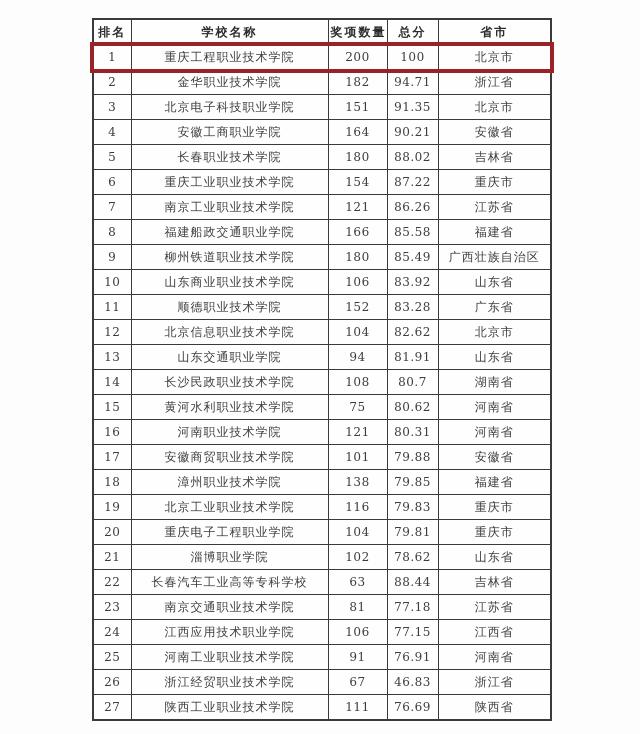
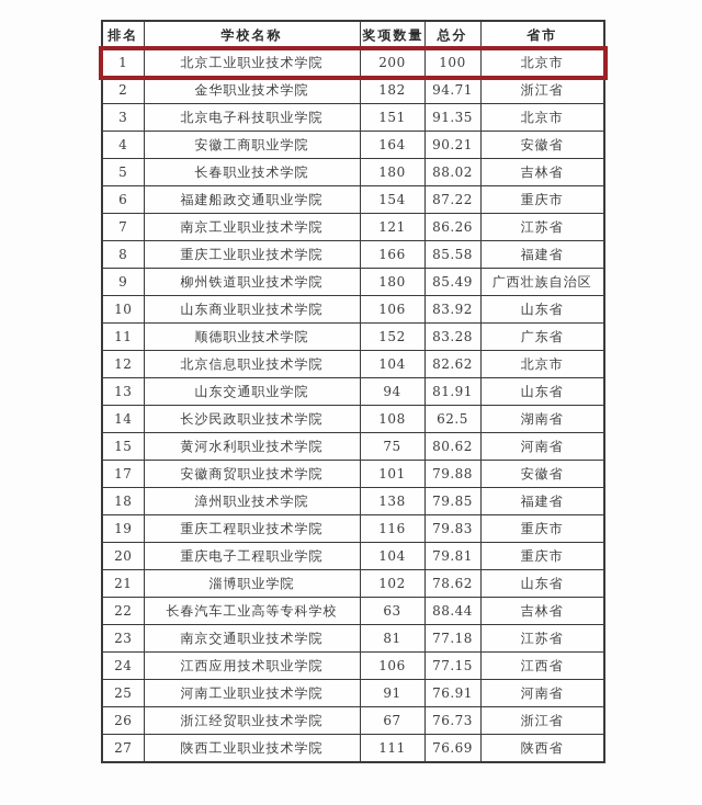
  排名	学校名称	奖项数量	总分	省市
- 1	重庆工程职业技术学院	200	100	北京市
+ 1	北京工业职业技术学院	200	100	北京市
  2	金华职业技术学院	182	94.71	浙江省
  3	北京电子科技职业学院	151	91.35	北京市
  4	安徽工商职业学院	164	90.21	安徽省
  5	长春职业技术学院	180	88.02	吉林省
- 6	重庆工业职业技术学院	154	87.22	重庆市
+ 6	福建船政交通职业学院	154	87.22	重庆市
  7	南京工业职业技术学院	121	86.26	江苏省
- 8	福建船政交通职业学院	166	85.58	福建省
+ 8	重庆工业职业技术学院	166	85.58	福建省
  9	柳州铁道职业技术学院	180	85.49	广西壮族自治区
  10	山东商业职业技术学院	106	83.92	山东省
  11	顺德职业技术学院	152	83.28	广东省
  12	北京信息职业技术学院	104	82.62	北京市
  13	山东交通职业学院	94	81.91	山东省
- 14	长沙民政职业技术学院	108	80.7	湖南省
+ 14	长沙民政职业技术学院	108	62.5	湖南省
  15	黄河水利职业技术学院	75	80.62	河南省
- 16	河南职业技术学院	121	80.31	河南省
  17	安徽商贸职业技术学院	101	79.88	安徽省
  18	漳州职业技术学院	138	79.85	福建省
- 19	北京工业职业技术学院	116	79.83	重庆市
+ 19	重庆工程职业技术学院	116	79.83	重庆市
  20	重庆电子工程职业学院	104	79.81	重庆市
  21	淄博职业学院	102	78.62	山东省
  22	长春汽车工业高等专科学校	63	88.44	吉林省
  23	南京交通职业技术学院	81	77.18	江苏省
  24	江西应用技术职业学院	106	77.15	江西省
  25	河南工业职业技术学院	91	76.91	河南省
- 26	浙江经贸职业技术学院	67	46.83	浙江省
+ 26	浙江经贸职业技术学院	67	76.73	浙江省
  27	陕西工业职业技术学院	111	76.69	陕西省
